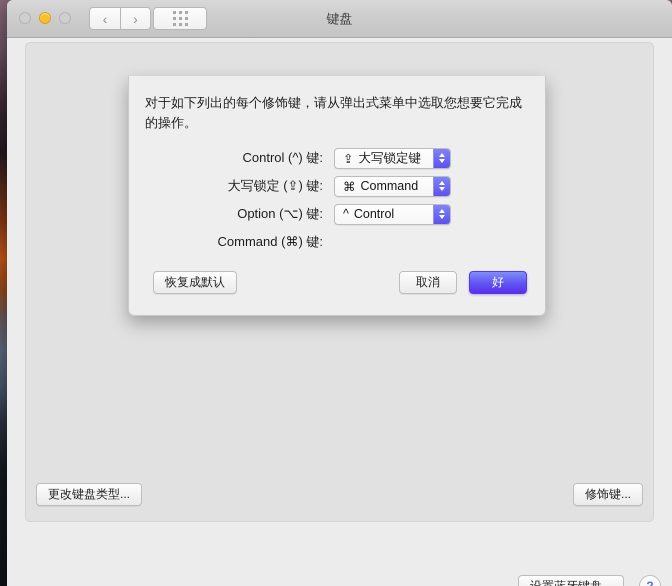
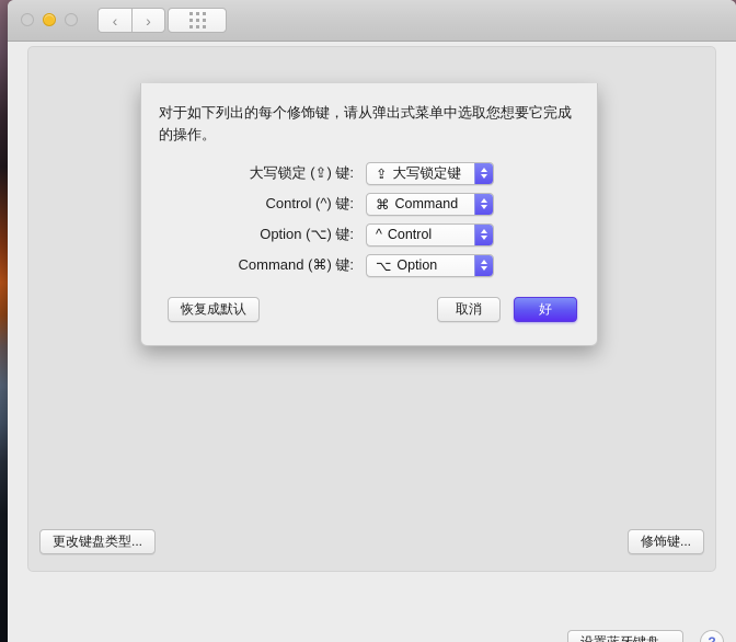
  ‹
  ›
- 键盘
  更改键盘类型...
  修饰键...
  对于如下列出的每个修饰键，请从弹出式菜单中选取您想要它完成的操作。
- Control (^) 键:
+ 大写锁定 (⇪) 键:
  ⇪
  大写锁定键
- 大写锁定 (⇪) 键:
+ Control (^) 键:
  ⌘
  Command
  Option (⌥) 键:
  ^
  Control
  Command (⌘) 键:
+ ⌥
+ Option
  恢复成默认
  取消
  好
